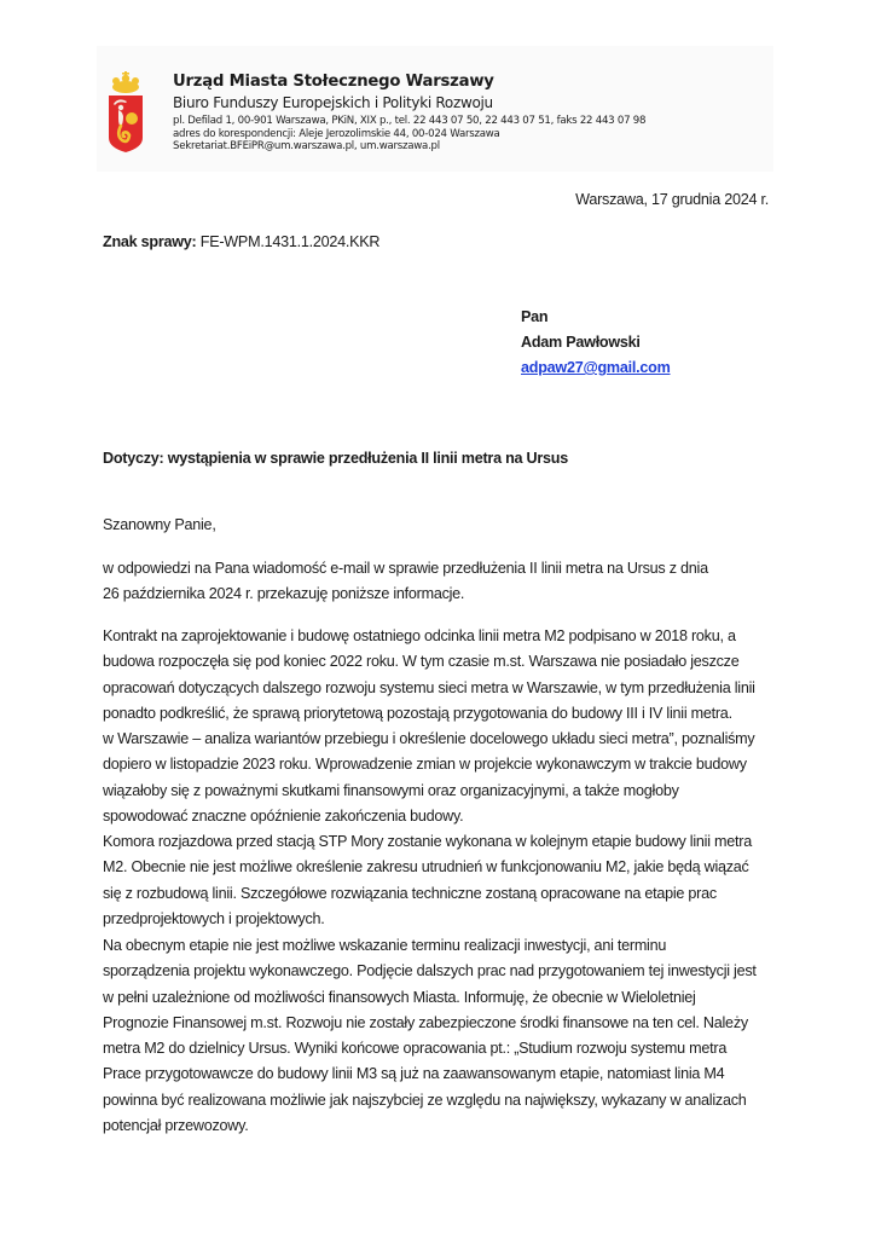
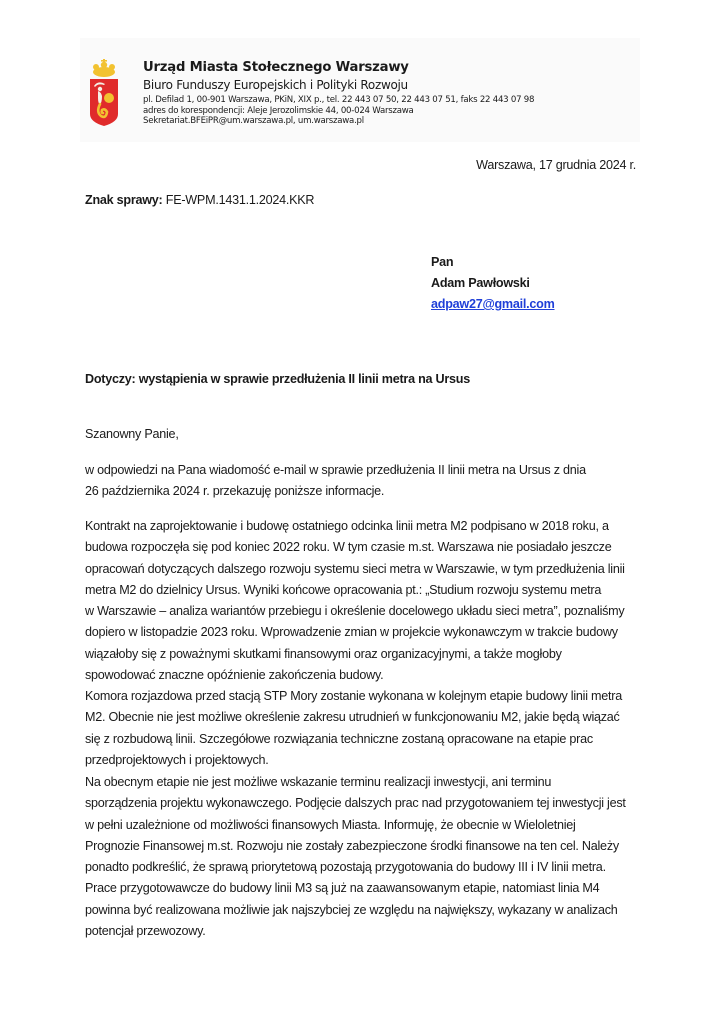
  Urząd Miasta Stołecznego Warszawy
  Biuro Funduszy Europejskich i Polityki Rozwoju
  pl. Defilad 1, 00-901 Warszawa, PKiN, XIX p., tel. 22 443 07 50, 22 443 07 51, faks 22 443 07 98
  adres do korespondencji: Aleje Jerozolimskie 44, 00-024 Warszawa
  Sekretariat.BFEiPR@um.warszawa.pl, um.warszawa.pl
  Warszawa, 17 grudnia 2024 r.
  Znak sprawy: FE-WPM.1431.1.2024.KKR
  Pan
  Adam Pawłowski
  adpaw27@gmail.com
  Dotyczy: wystąpienia w sprawie przedłużenia II linii metra na Ursus
  Szanowny Panie,
  w odpowiedzi na Pana wiadomość e-mail w sprawie przedłużenia II linii metra na Ursus z dnia
  26 października 2024 r. przekazuję poniższe informacje.
  Kontrakt na zaprojektowanie i budowę ostatniego odcinka linii metra M2 podpisano w 2018 roku, a
  budowa rozpoczęła się pod koniec 2022 roku. W tym czasie m.st. Warszawa nie posiadało jeszcze
  opracowań dotyczących dalszego rozwoju systemu sieci metra w Warszawie, w tym przedłużenia linii
- ponadto podkreślić, że sprawą priorytetową pozostają przygotowania do budowy III i IV linii metra.
+ metra M2 do dzielnicy Ursus. Wyniki końcowe opracowania pt.: „Studium rozwoju systemu metra
  w Warszawie – analiza wariantów przebiegu i określenie docelowego układu sieci metra”, poznaliśmy
  dopiero w listopadzie 2023 roku. Wprowadzenie zmian w projekcie wykonawczym w trakcie budowy
  wiązałoby się z poważnymi skutkami finansowymi oraz organizacyjnymi, a także mogłoby
  spowodować znaczne opóźnienie zakończenia budowy.
  Komora rozjazdowa przed stacją STP Mory zostanie wykonana w kolejnym etapie budowy linii metra
  M2. Obecnie nie jest możliwe określenie zakresu utrudnień w funkcjonowaniu M2, jakie będą wiązać
  się z rozbudową linii. Szczegółowe rozwiązania techniczne zostaną opracowane na etapie prac
  przedprojektowych i projektowych.
  Na obecnym etapie nie jest możliwe wskazanie terminu realizacji inwestycji, ani terminu
  sporządzenia projektu wykonawczego. Podjęcie dalszych prac nad przygotowaniem tej inwestycji jest
  w pełni uzależnione od możliwości finansowych Miasta. Informuję, że obecnie w Wieloletniej
  Prognozie Finansowej m.st. Rozwoju nie zostały zabezpieczone środki finansowe na ten cel. Należy
- metra M2 do dzielnicy Ursus. Wyniki końcowe opracowania pt.: „Studium rozwoju systemu metra
+ ponadto podkreślić, że sprawą priorytetową pozostają przygotowania do budowy III i IV linii metra.
  Prace przygotowawcze do budowy linii M3 są już na zaawansowanym etapie, natomiast linia M4
  powinna być realizowana możliwie jak najszybciej ze względu na największy, wykazany w analizach
  potencjał przewozowy.
